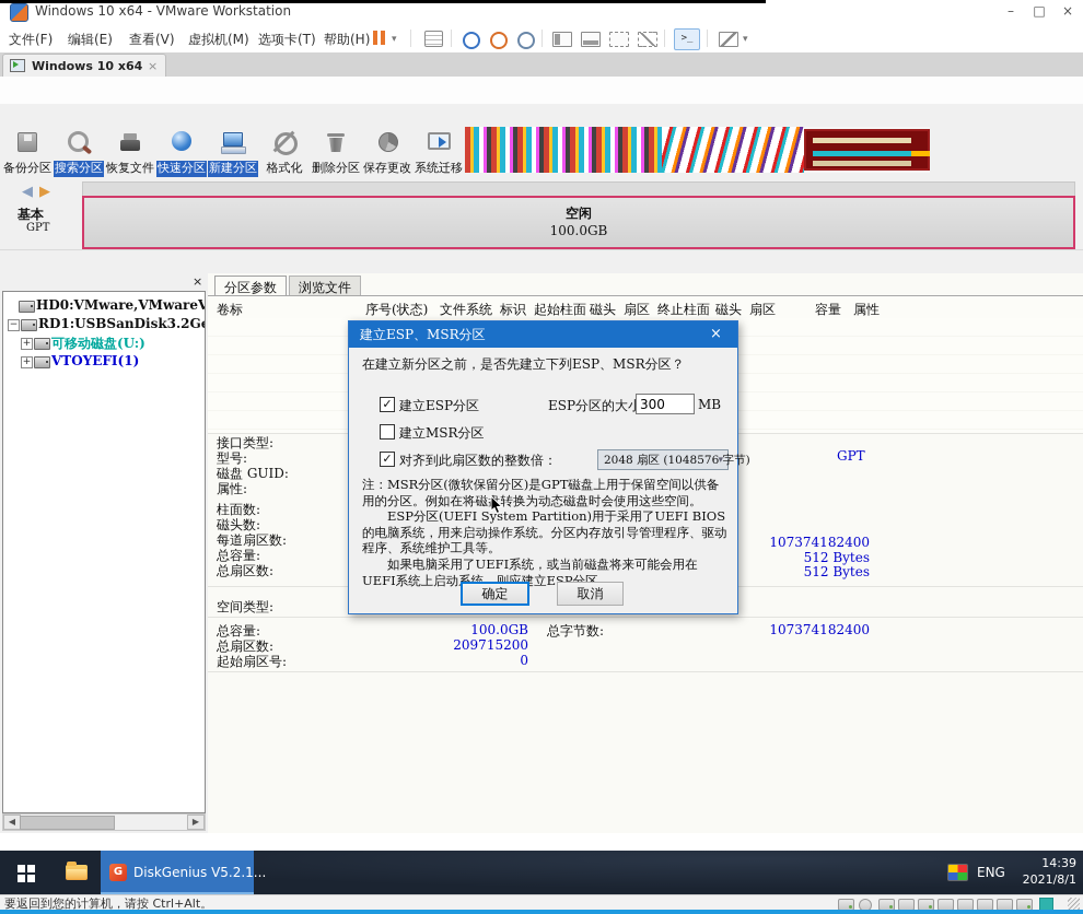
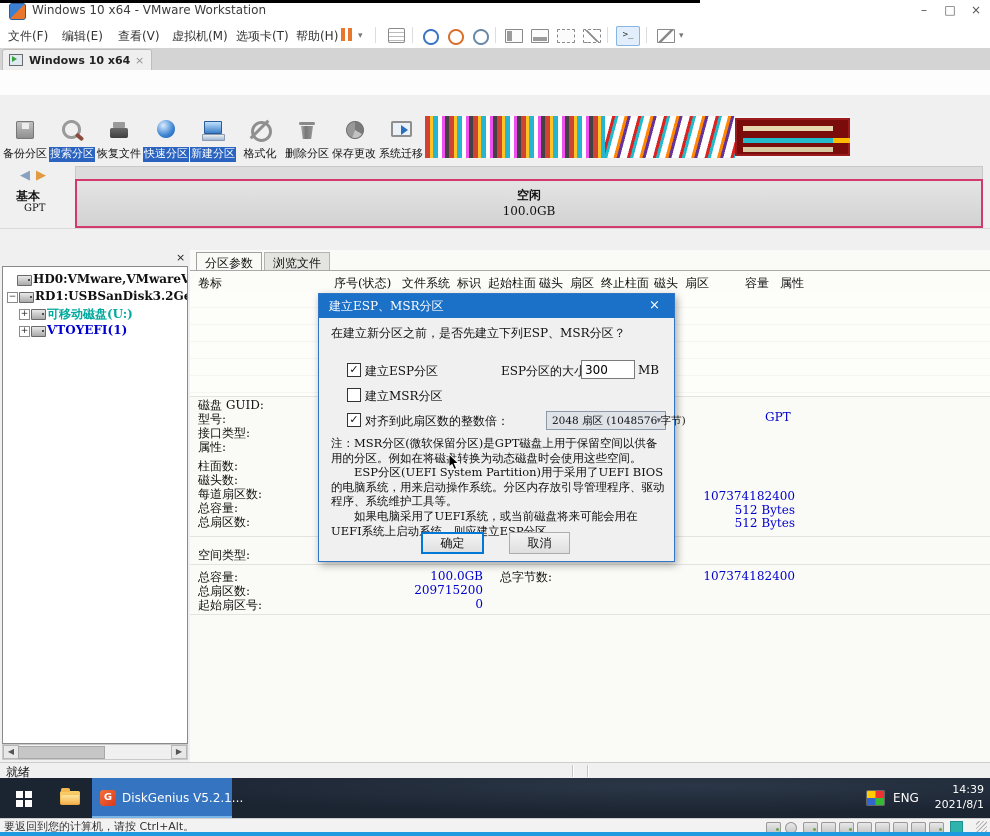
  Windows 10 x64 - VMware Workstation
  –
  □
  ×
  文件(F)
  编辑(E)
  查看(V)
  虚拟机(M)
  选项卡(T)
  帮助(H)
  ▾
  >_
  ▾
  Windows 10 x64
  ×
  备份分区
  搜索分区
  恢复文件
  快速分区
  新建分区
  格式化
  删除分区
  保存更改
  系统迁移
  ◀
  ▶
  基本
  GPT
  空闲
  100.0GB
  ×
  HD0:VMware,VMwareV
  −
  RD1:USBSanDisk3.2G
  +
  可移动磁盘(U:)
  +
  VTOYEFI(1)
  ◀
  ▶
  分区参数
  浏览文件
  卷标
  序号(状态)
  文件系统
  标识
  起始柱面
  磁头
  扇区
  终止柱面
  磁头
  扇区
  容量
  属性
- 接口类型:
+ 磁盘 GUID:
  型号:
- 磁盘 GUID:
+ 接口类型:
  属性:
  柱面数:
  磁头数:
  每道扇区数:
  总容量:
  总扇区数:
  GPT
  107374182400
  512 Bytes
  512 Bytes
  空间类型:
  总容量:
  100.0GB
  总字节数:
  107374182400
  总扇区数:
  209715200
  起始扇区号:
  0
  建立ESP、MSR分区
  ×
  在建立新分区之前，是否先建立下列ESP、MSR分区？
  ✓
  建立ESP分区
  ESP分区的大
  300
  MB
  建立MSR分区
  ✓
  对齐到此扇区数的整数倍：
  2048 扇区 (1048576 字节)
  ▾
  注：MSR分区(微软保留分区)是GPT磁盘上用于保留空间以供备用的分区。例如在将磁转换为动态磁盘时会使用这些空间。
  ESP分区(UEFI System Partition)用于采用了UEFI BIOS的电脑系统，用来启动操作系统。分区内存放引导管理程序、驱动程序、系统维护工具等。
  如果电脑采用了UEFI系统，或当前磁盘将来可能会用在UEFI系统上启动系统，则应建立ESP分区。
  确定
  取消
+ 就绪
  DiskGenius V5.2.1...
  ENG
  14:39
  2021/8/1
  要返回到您的计算机，请按 Ctrl+Alt。
